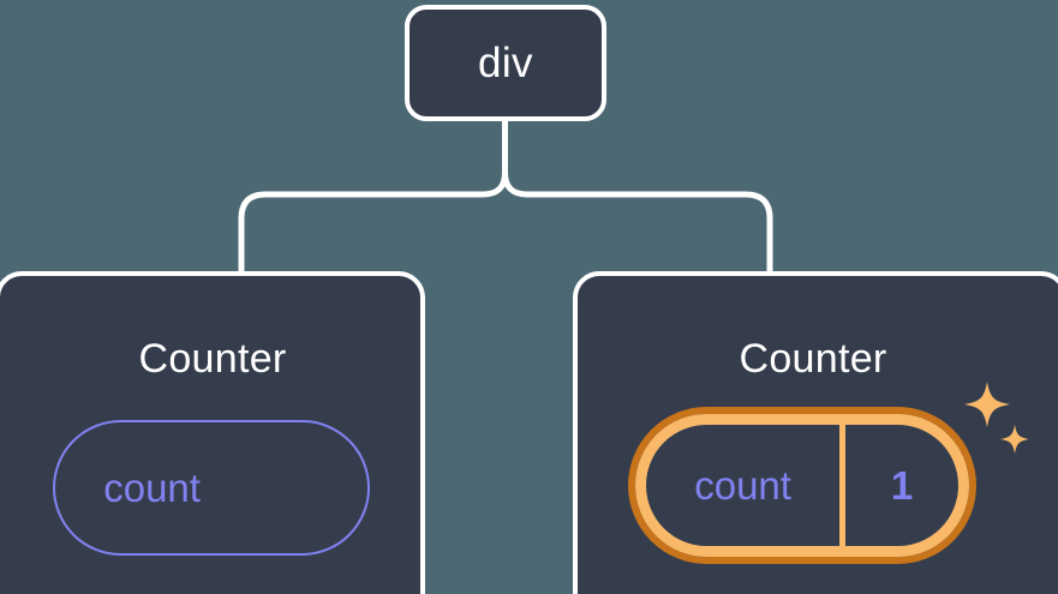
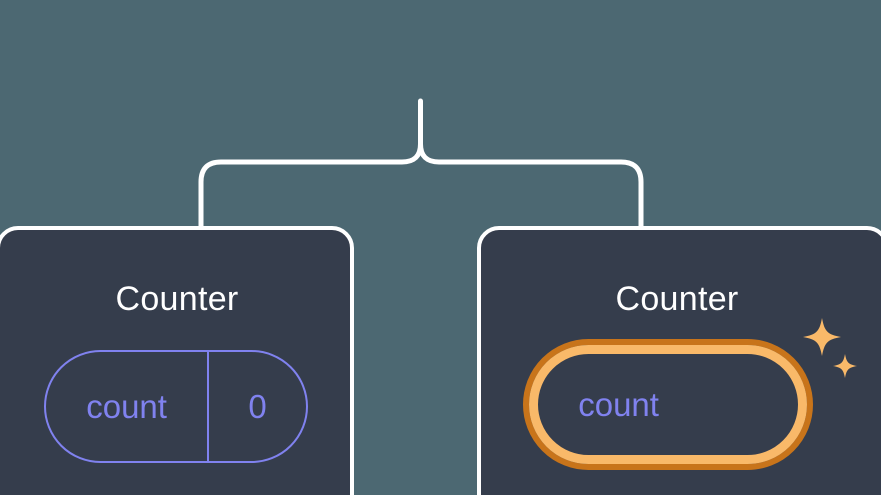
- div
  Counter
  count
+ 0
  Counter
  count
- 1
